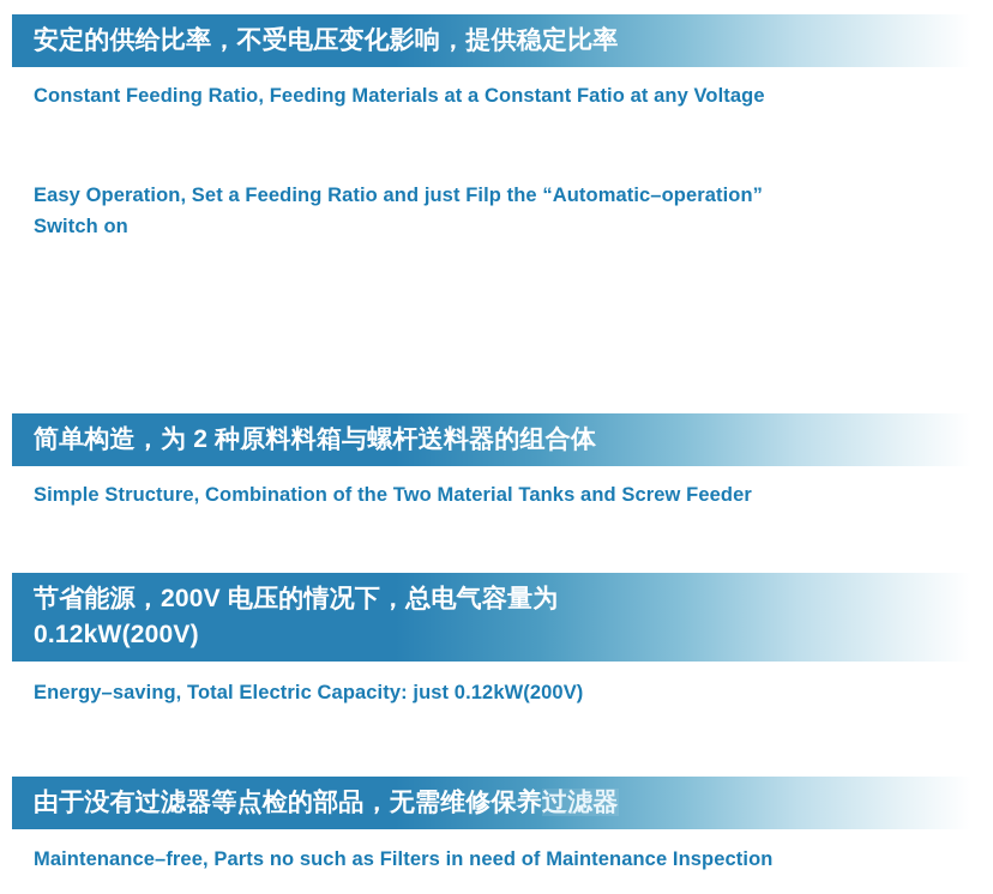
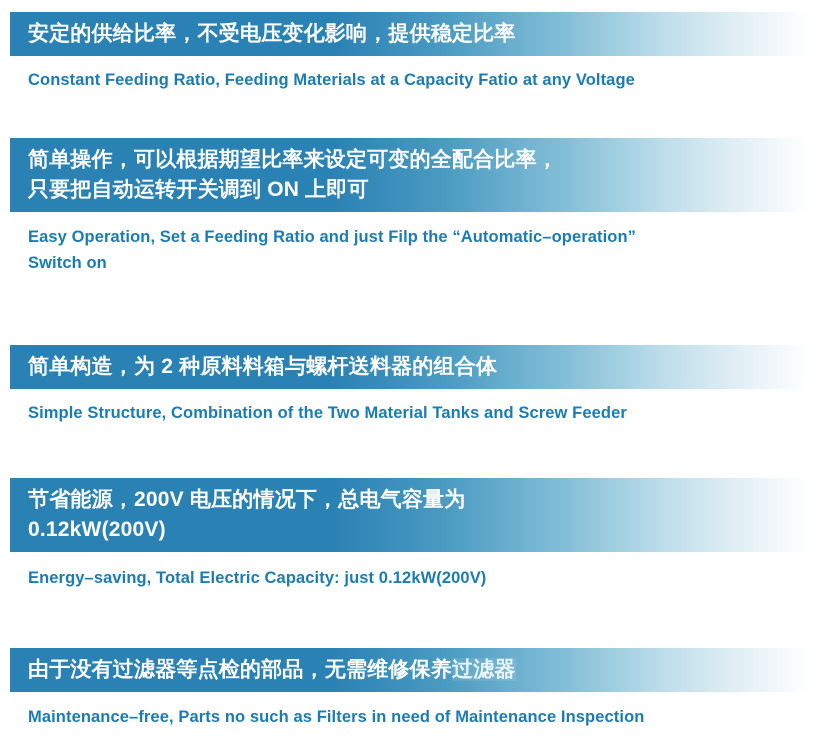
  安定的供给比率，不受电压变化影响，提供稳定比率
- Constant Feeding Ratio, Feeding Materials at a Constant Fatio at any Voltage
+ Constant Feeding Ratio, Feeding Materials at a Capacity Fatio at any Voltage
+ 简单操作，可以根据期望比率来设定可变的全配合比率，
+ 只要把自动运转开关调到 ON 上即可
  Easy Operation, Set a Feeding Ratio and just Filp the “Automatic–operation”
  Switch on
  简单构造，为 2 种原料料箱与螺杆送料器的组合体
  Simple Structure, Combination of the Two Material Tanks and Screw Feeder
  节省能源，200V 电压的情况下，总电气容量为
  0.12kW(200V)
  Energy–saving, Total Electric Capacity: just 0.12kW(200V)
  由于没有过滤器等点检的部品，无需维修保养过滤器
  Maintenance–free, Parts no such as Filters in need of Maintenance Inspection
